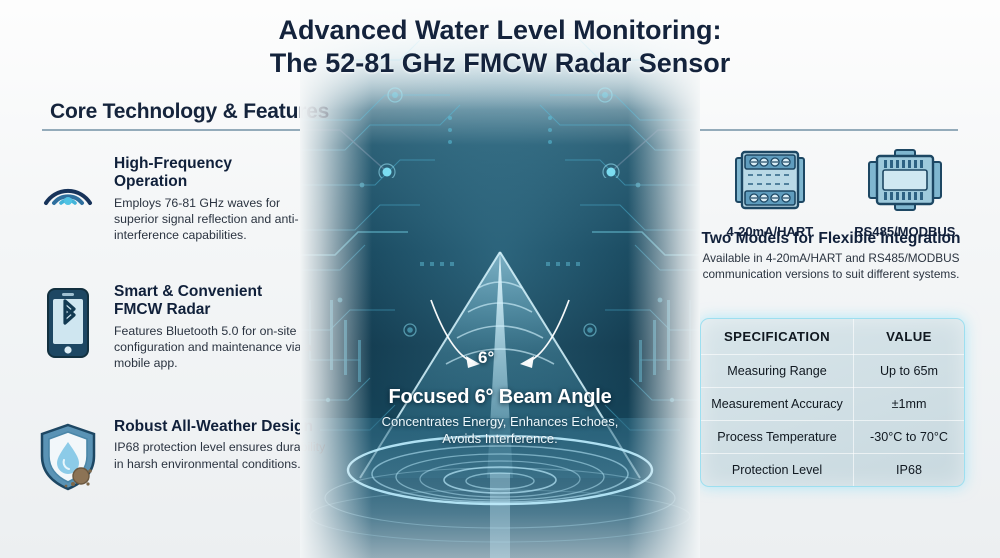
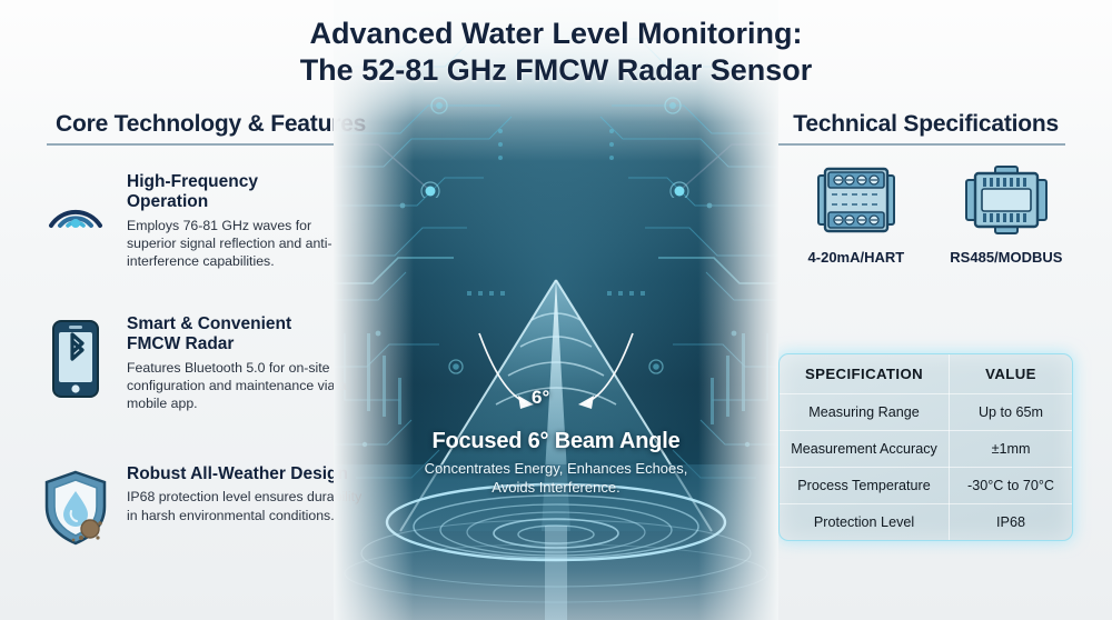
  Advanced Water Level Monitoring:
  The 52-81 GHz FMCW Radar Sensor
  Core Technology & Featu
+ Technical Specifications
  High-Frequency
  Operation
  Employs 76-81 GHz waves for superior signal reflection and anti-interference capabilities.
  Smart & Convenient
  FMCW Radar
  Features Bluetooth 5.0 for on-site configuration and maintenance via mobile app.
  Robust All-Weather Desig
  IP68 protection level ensures dura in harsh environmental conditions.
  4-20mA/HART
  RS485/MODBUS
- Two Models for Flexible Integration
- Available in 4-20mA/HART and RS485/MODBUS communication versions to suit different systems.
  SPECIFICATION	VALUE
  Measuring Range	Up to 65m
  Measurement Accuracy	±1mm
  Process Temperature	-30°C to 70°C
  Protection Level	IP68
  6°
  Focused 6° Beam Angle
  Concentrates Energy, Enhances Echoes,
  Avoids Interference.
